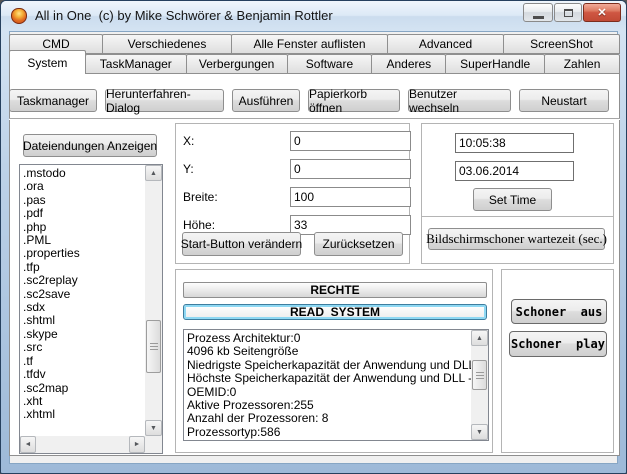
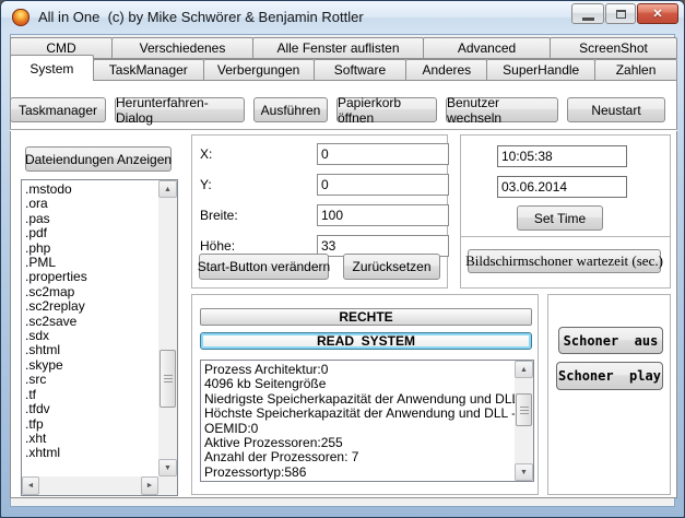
  All in One (c) by Mike Schwörer & Benjamin Rottler
  ✕
  CMD
  Verschiedenes
  Alle Fenster auflisten
  Advanced
  ScreenShot
  System
  TaskManager
  Verbergungen
  Software
  Anderes
  SuperHandle
  Zahlen
  Taskmanager
  Herunterfahren-Dialog
  Ausführen
  Papierkorb öffnen
  Benutzer wechseln
  Neustart
  Dateiendungen Anzeigen
  .mstodo
  .ora
  .pas
  .pdf
  .php
  .PML
  .properties
- .tfp
+ .sc2map
  .sc2replay
  .sc2save
  .sdx
  .shtml
  .skype
  .src
  .tf
  .tfdv
- .sc2map
+ .tfp
  .xht
  .xhtml
  X:
  0
  Y:
  0
  Breite:
  100
  Höhe:
  33
  Start-Button verändern
  Zurücksetzen
  10:05:38
  03.06.2014
  Set Time
  Bildschirmschoner wartezeit (sec.)
  RECHTE
  READ SYSTEM
  Prozess Architektur:0
  4096 kb Seitengröße
  Niedrigste Speicherkapazität der Anwendung und DL
  Höchste Speicherkapazität der Anwendung und DLL
  OEMID:0
  Aktive Prozessoren:255
- Anzahl der Prozessoren: 8
+ Anzahl der Prozessoren: 7
  Prozessortyp:586
  Schoner aus
  Schoner play
